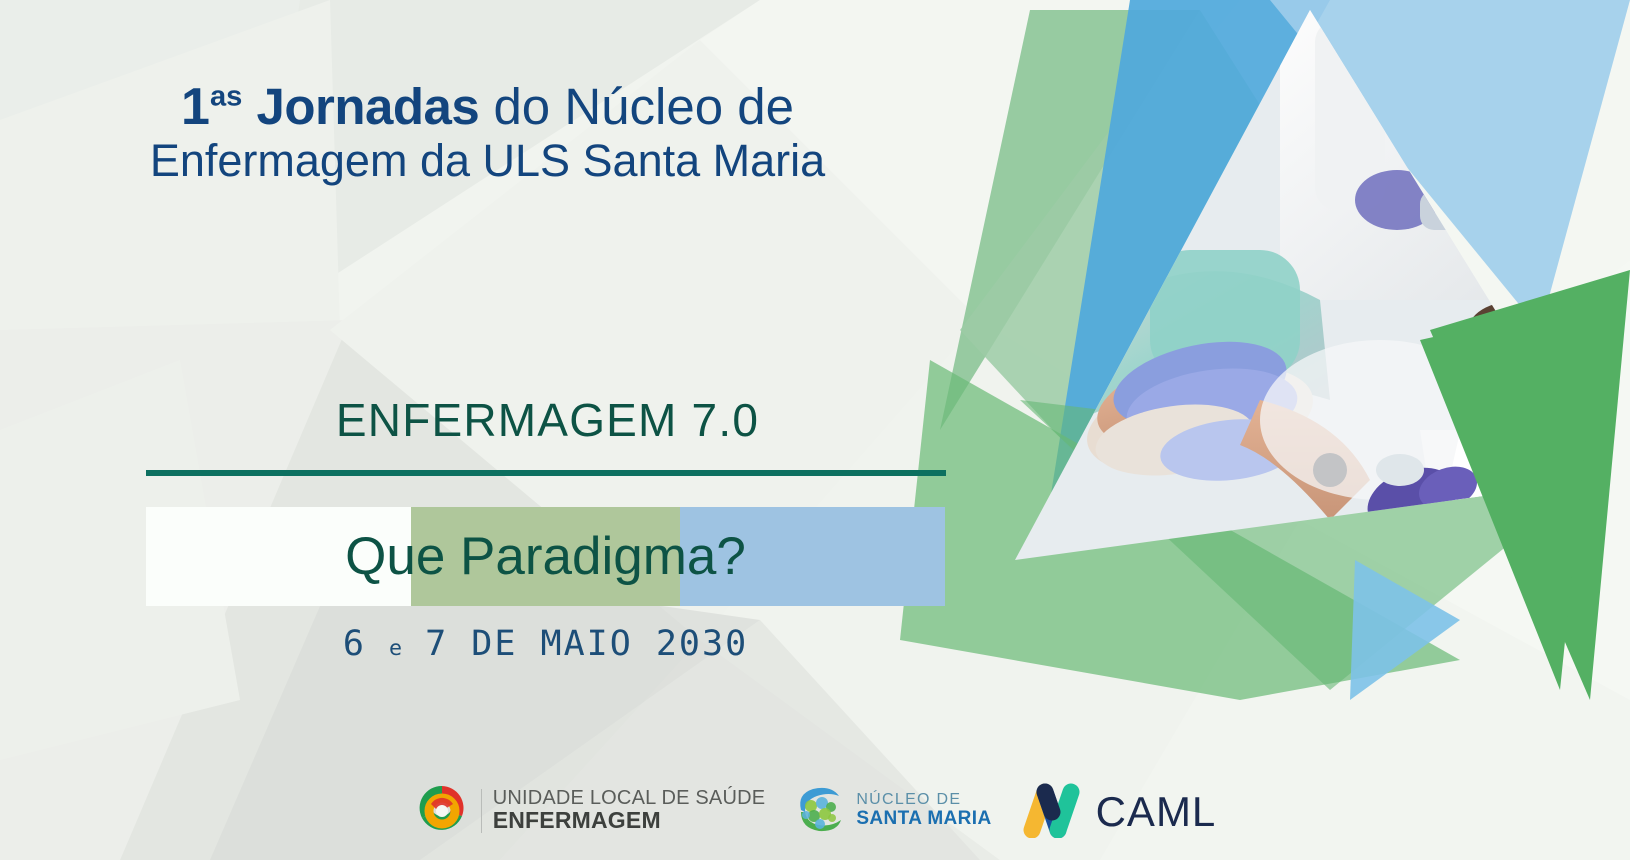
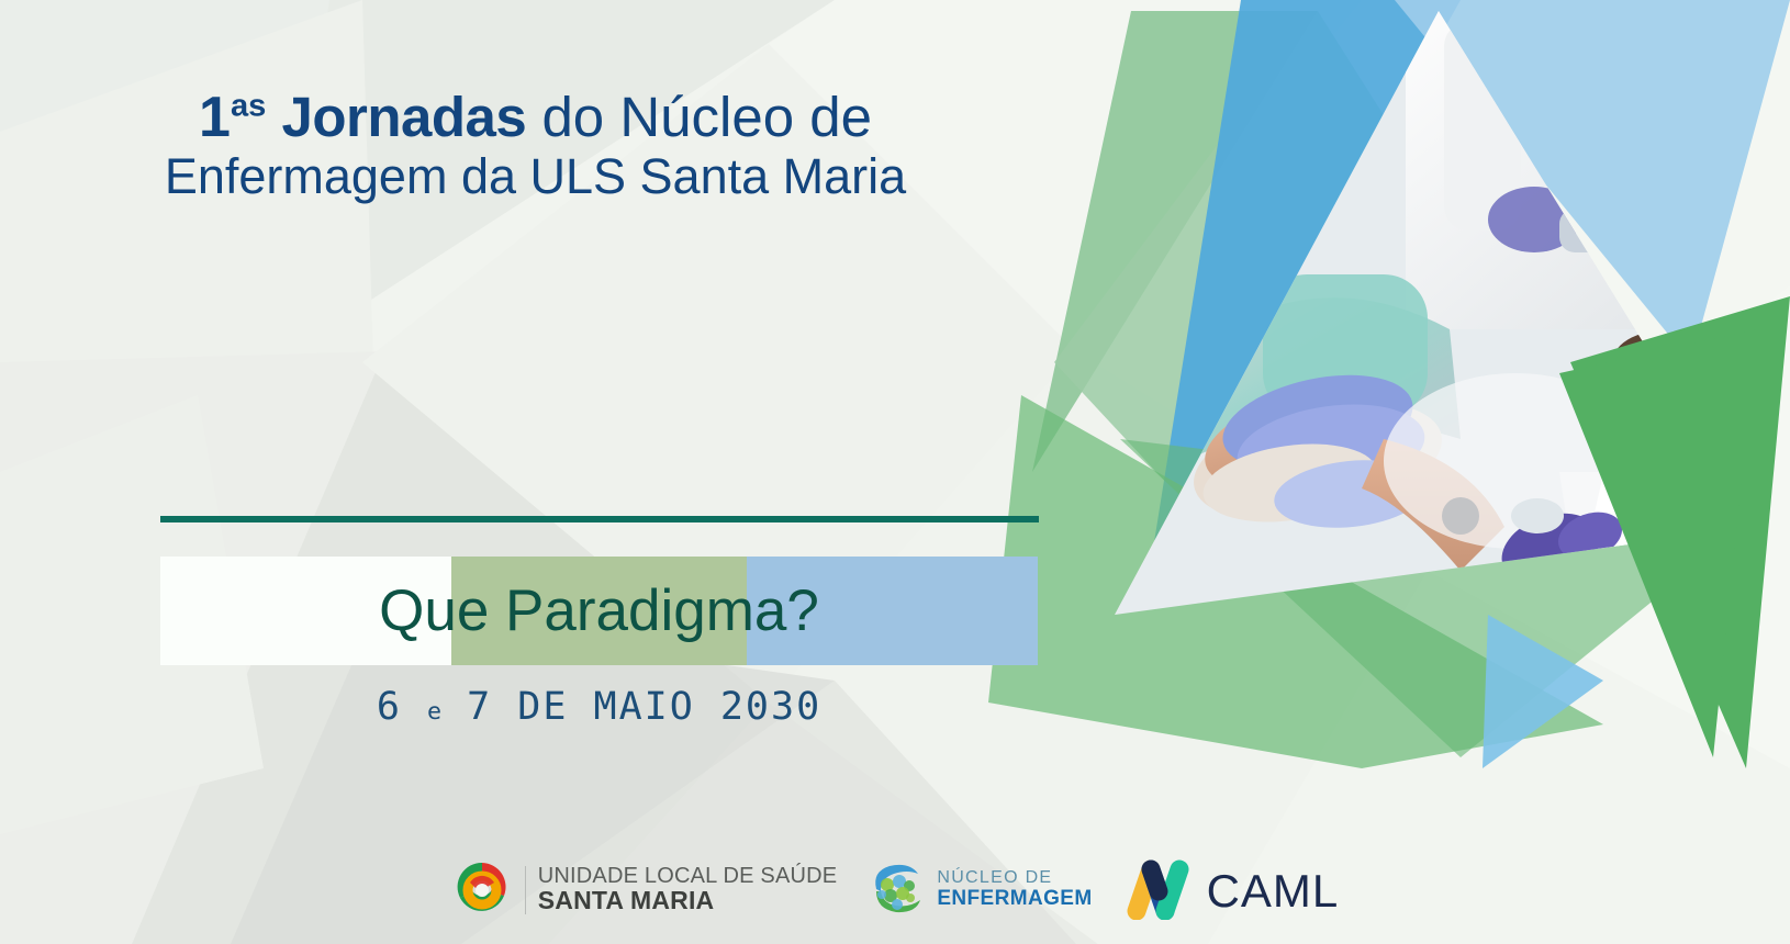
  1as Jornadas do Núcleo de
  Enfermagem da ULS Santa Maria
- ENFERMAGEM 7.0
  Que Paradigma?
  6 e 7 DE MAIO 2030
  UNIDADE LOCAL DE SAÚDE
- ENFERMAGEM
+ SANTA MARIA
  NÚCLEO DE
- SANTA MARIA
+ ENFERMAGEM
  CAML
